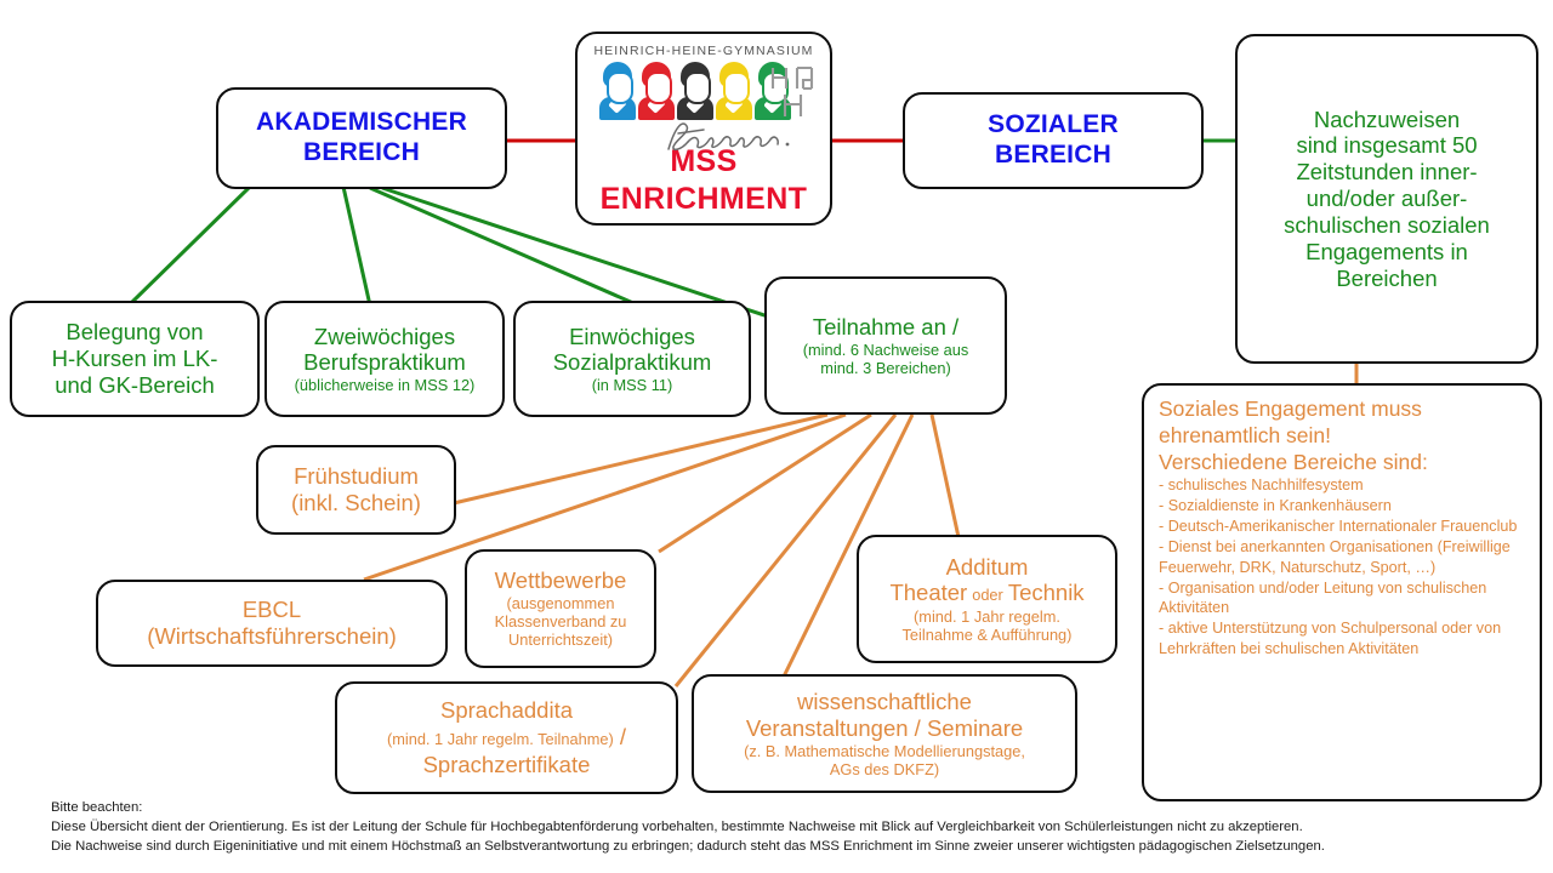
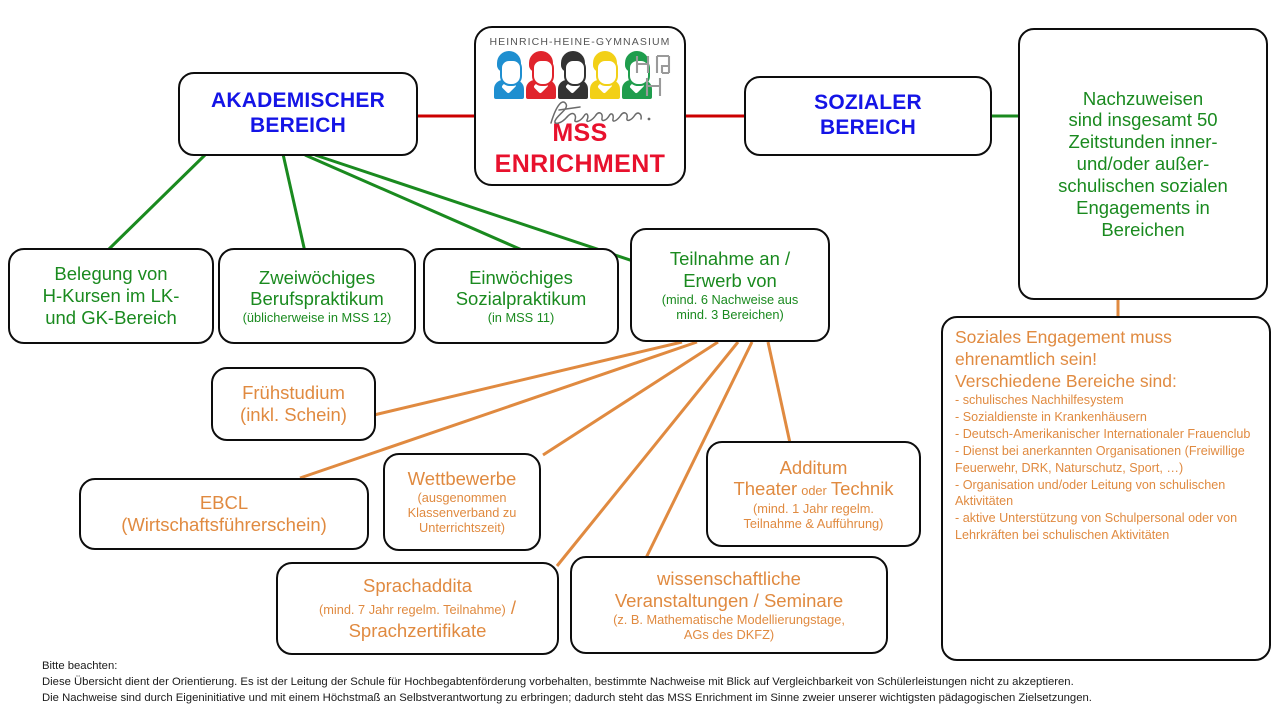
  AKADEMISCHER
  BEREICH
  HEINRICH-HEINE-GYMNASIUM
  MSS
  ENRICHMENT
  SOZIALER
  BEREICH
  Nachzuweisen
  sind insgesamt 50
  Zeitstunden inner-
  und/oder außer-
  schulischen sozialen
  Engagements in
  Bereichen
  Belegung von
  H-Kursen im LK-
  und GK-Bereich
  Zweiwöchiges
  Berufspraktikum
  (üblicherweise in MSS 12)
  Einwöchiges
  Sozialpraktikum
  (in MSS 11)
  Teilnahme an /
+ Erwerb von
  (mind. 6 Nachweise aus
  mind. 3 Bereichen)
  Frühstudium
  (inkl. Schein)
  EBCL
  (Wirtschaftsführerschein)
  Wettbewerbe
  (ausgenommen
  Klassenverband zu
  Unterrichtszeit)
  Sprachaddita
- (mind. 1 Jahr regelm. Teilnahme) /
+ (mind. 7 Jahr regelm. Teilnahme) /
  Sprachzertifikate
  wissenschaftliche
  Veranstaltungen / Seminare
  (z. B. Mathematische Modellierungstage,
  AGs des DKFZ)
  Additum
  Theater oder Technik
  (mind. 1 Jahr regelm.
  Teilnahme & Aufführung)
  Soziales Engagement muss
  ehrenamtlich sein!
  Verschiedene Bereiche sind:
  - schulisches Nachhilfesystem
  - Sozialdienste in Krankenhäusern
  - Deutsch-Amerikanischer Internationaler Frauenclub
  - Dienst bei anerkannten Organisationen (Freiwillige Feuerwehr, DRK, Naturschutz, Sport, …)
  - Organisation und/oder Leitung von schulischen Aktivitäten
  - aktive Unterstützung von Schulpersonal oder von Lehrkräften bei schulischen Aktivitäten
  Bitte beachten:
  Diese Übersicht dient der Orientierung. Es ist der Leitung der Schule für Hochbegabtenförderung vorbehalten, bestimmte Nachweise mit Blick auf Vergleichbarkeit von Schülerleistungen nicht zu akzeptieren.
  Die Nachweise sind durch Eigeninitiative und mit einem Höchstmaß an Selbstverantwortung zu erbringen; dadurch steht das MSS Enrichment im Sinne zweier unserer wichtigsten pädagogischen Zielsetzungen.
